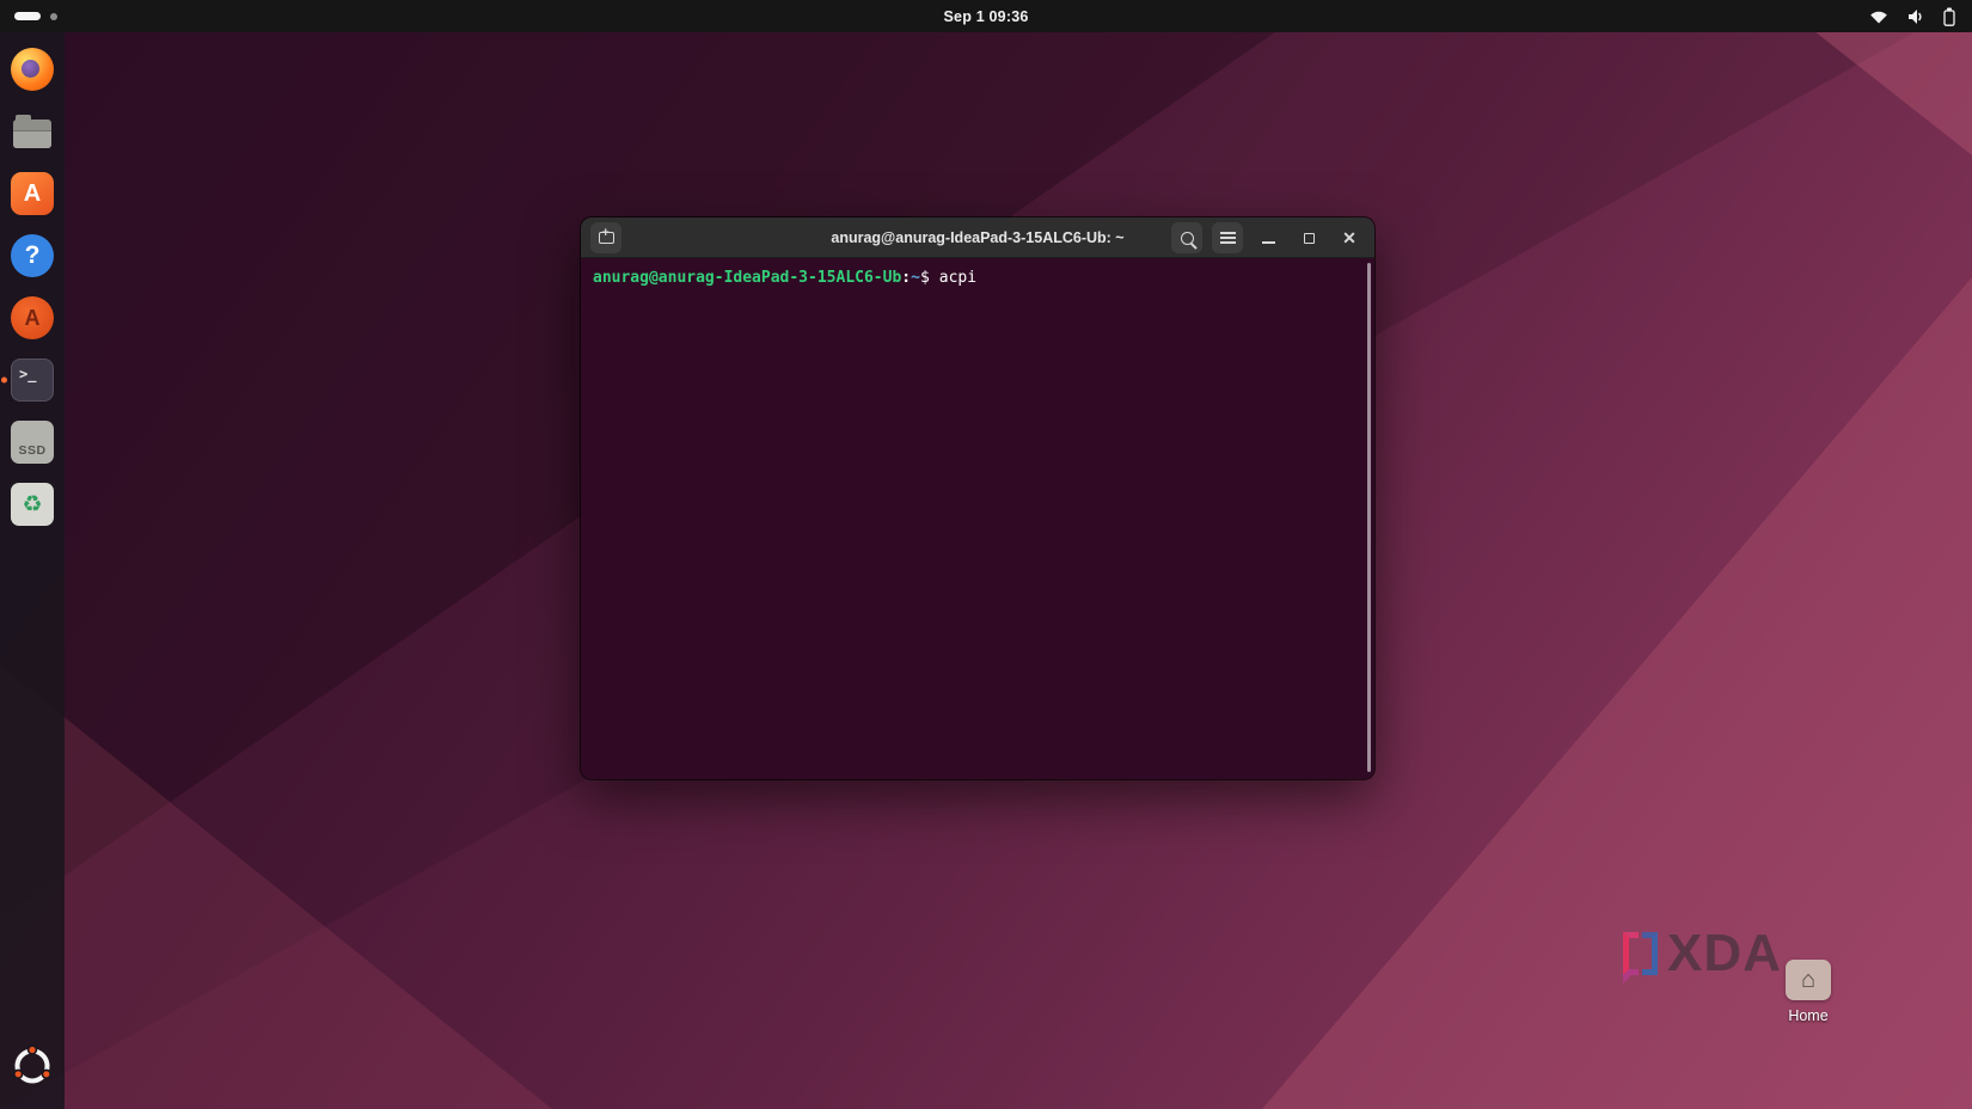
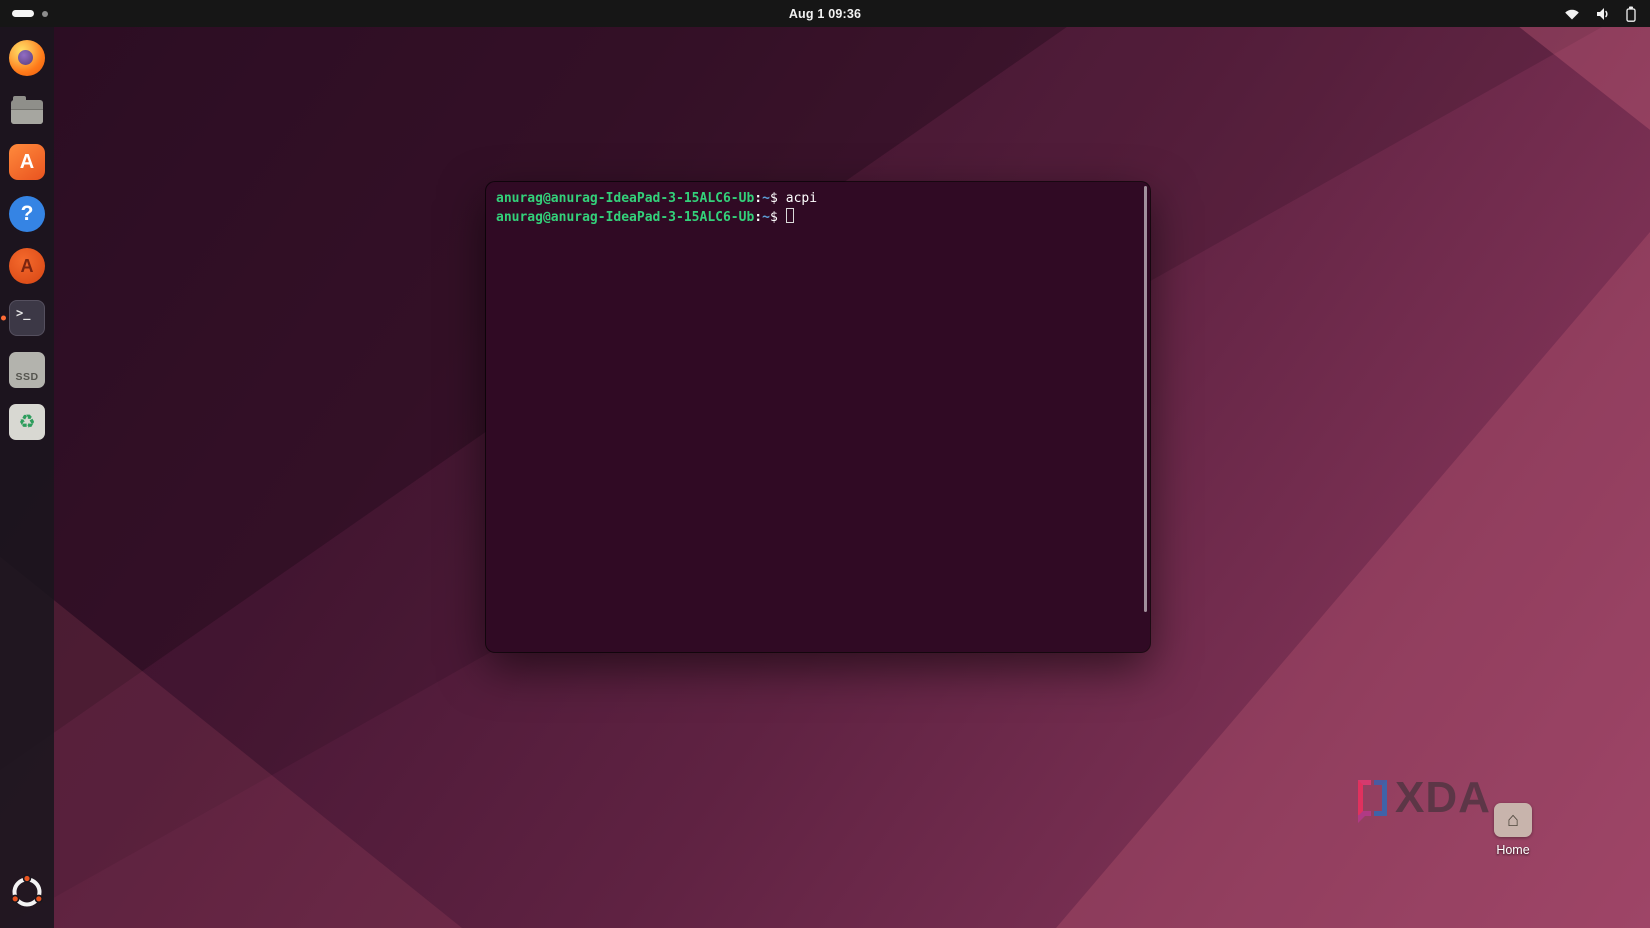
  XDA
  Home
- Sep 1 09:36
+ Aug 1 09:36
  SSD
- anurag@anurag-IdeaPad-3-15ALC6-Ub: ~
- ✕
  anurag@anurag-IdeaPad-3-15ALC6-Ub:~$ acpi
+ anurag@anurag-IdeaPad-3-15ALC6-Ub:~$
